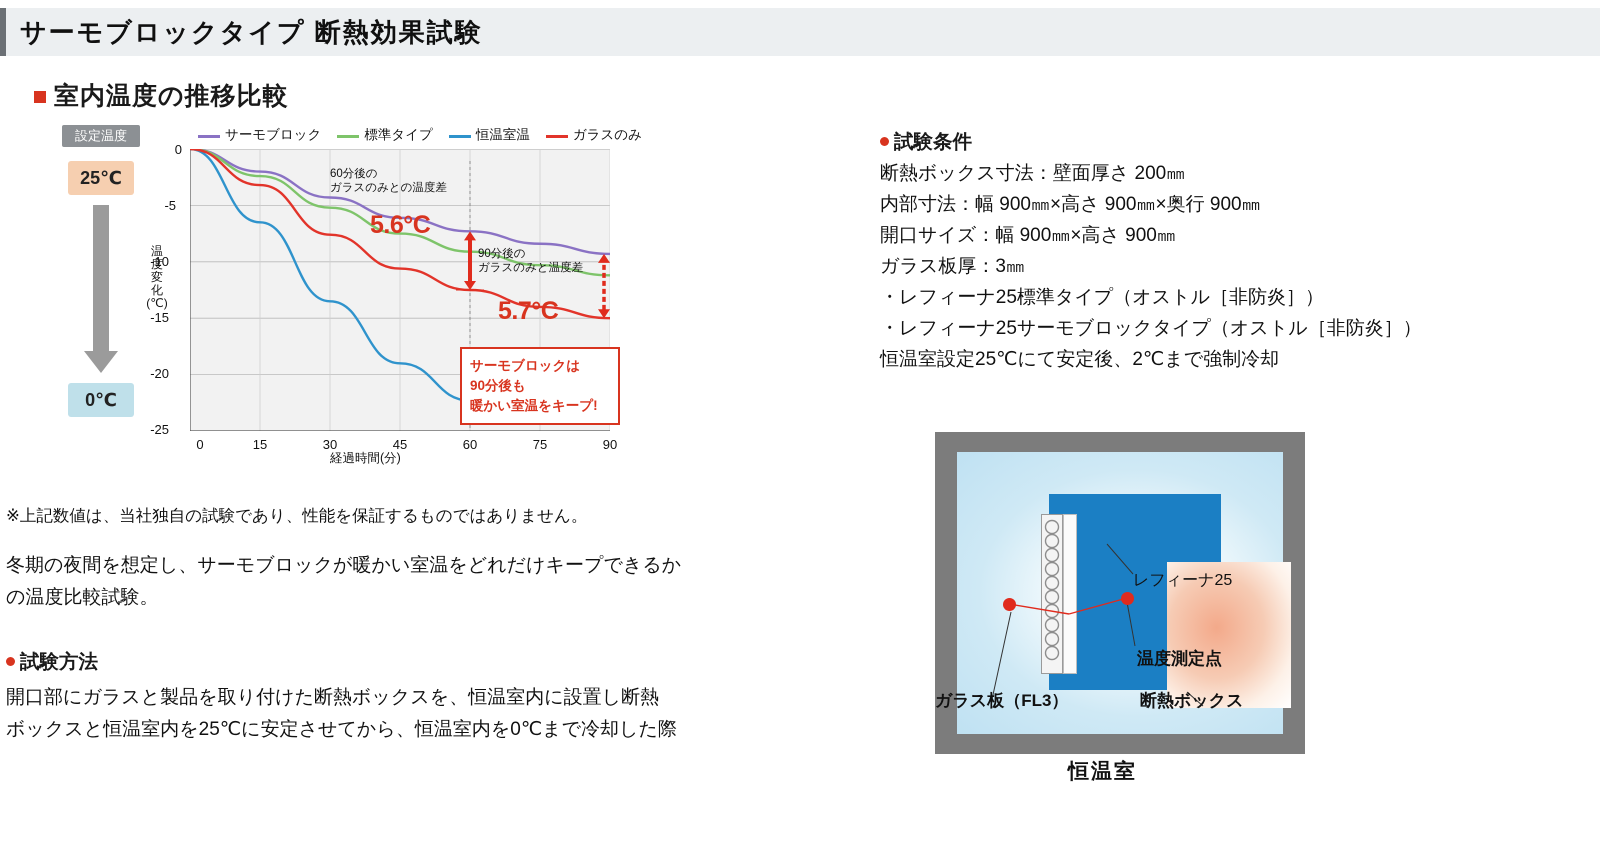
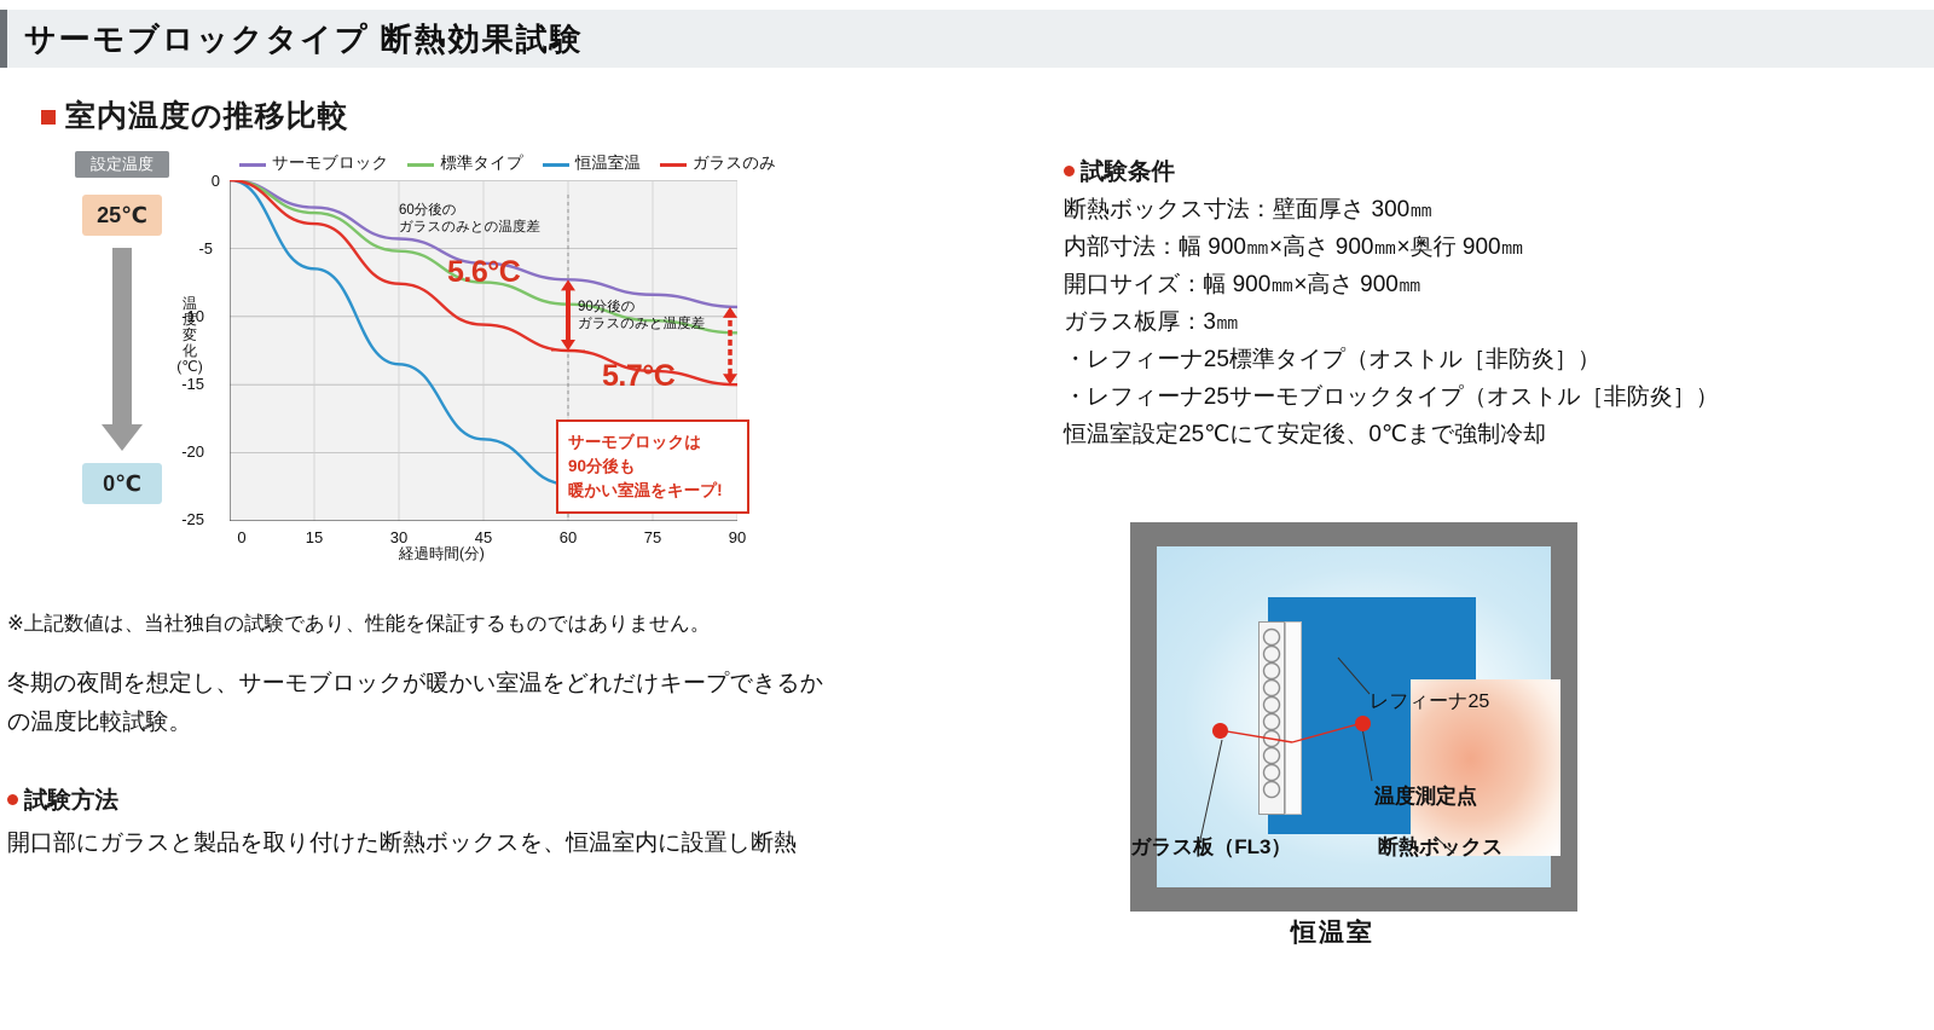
  サーモブロックタイプ 断熱効果試験
  室内温度の推移比較
  設定温度
  25℃
  0℃
  サーモブロック
  標準タイプ
  恒温室温
  ガラスのみ
  温
  度
  変
  化
  (℃)
  0
  -5
  -10
  -15
  -20
  -25
  0
  15
  30
  45
  60
  75
  90
  経過時間(分)
  60分後の
  ガラスのみとの温度差
  5.6°C
  90分後の
  ガラスのみと温度差
  5.7°C
  サーモブロックは
  90分後も
  暖かい室温をキープ!
  ※上記数値は、当社独自の試験であり、性能を保証するものではありません。
  冬期の夜間を想定し、サーモブロックが暖かい室温をどれだけキープできるか
  の温度比較試験。
  試験方法
  開口部にガラスと製品を取り付けた断熱ボックスを、恒温室内に設置し断熱
- ボックスと恒温室内を25℃に安定させてから、恒温室内を0℃まで冷却した際
  試験条件
- 断熱ボックス寸法：壁面厚さ 200㎜
+ 断熱ボックス寸法：壁面厚さ 300㎜
  内部寸法：幅 900㎜×高さ 900㎜×奥行 900㎜
  開口サイズ：幅 900㎜×高さ 900㎜
  ガラス板厚：3㎜
  ・レフィーナ25標準タイプ（オストル［非防炎］）
  ・レフィーナ25サーモブロックタイプ（オストル［非防炎］）
- 恒温室設定25℃にて安定後、2℃まで強制冷却
+ 恒温室設定25℃にて安定後、0℃まで強制冷却
  レフィーナ25
  温度測定点
  ガラス板（FL3）
  断熱ボックス
  恒温室
